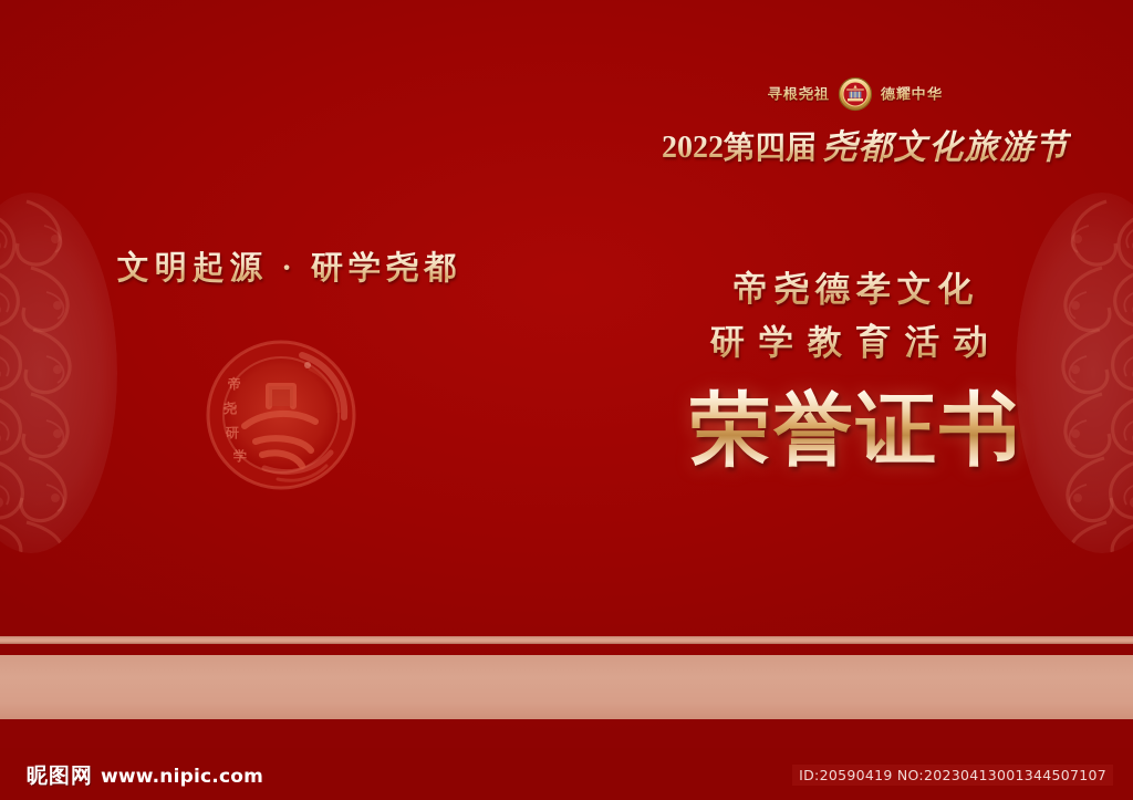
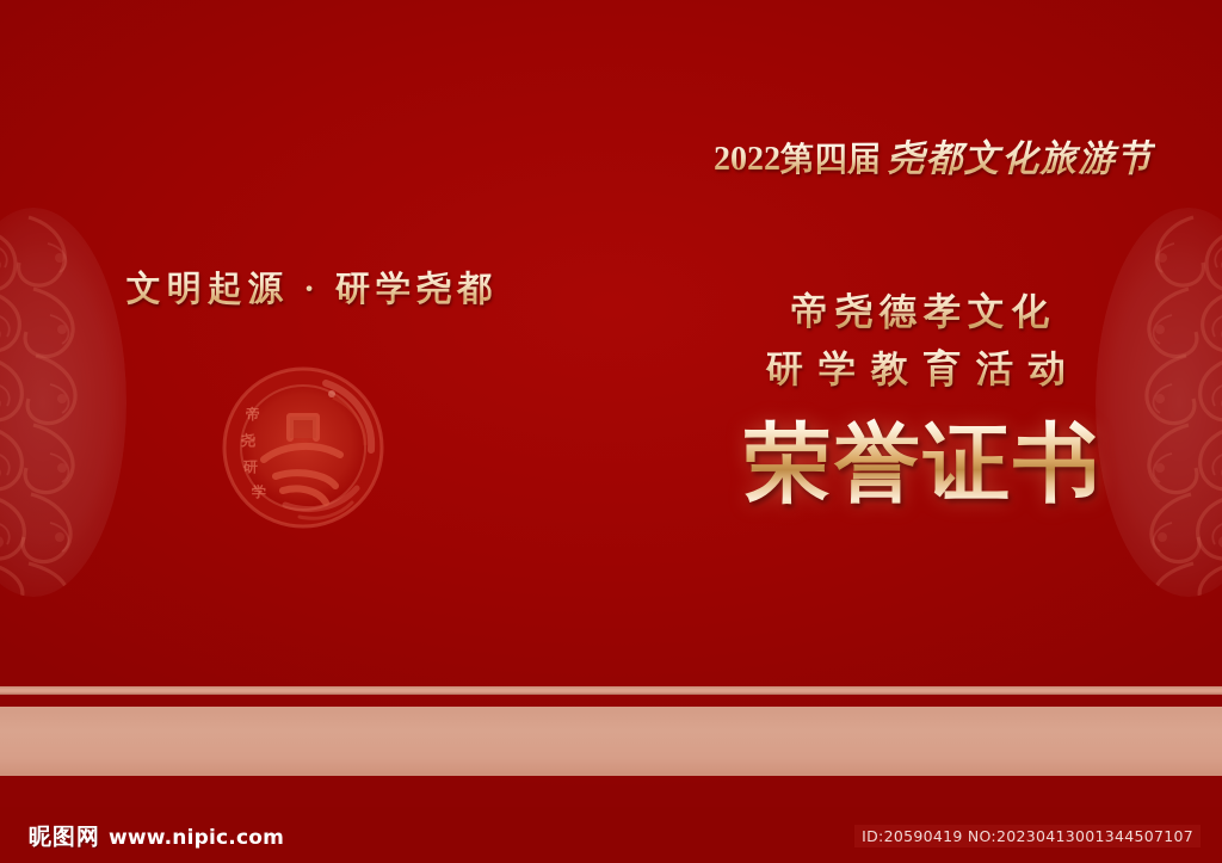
- 寻根尧祖
- 德耀中华
  2022第四届 尧都文化旅游节
  文明起源 · 研学尧都
  帝
  尧
  研
  学
  帝尧德孝文化
  研学教育活动
  荣誉证书
  昵图网
  www.nipic.com
  ID:20590419 NO:20230413001344507107
